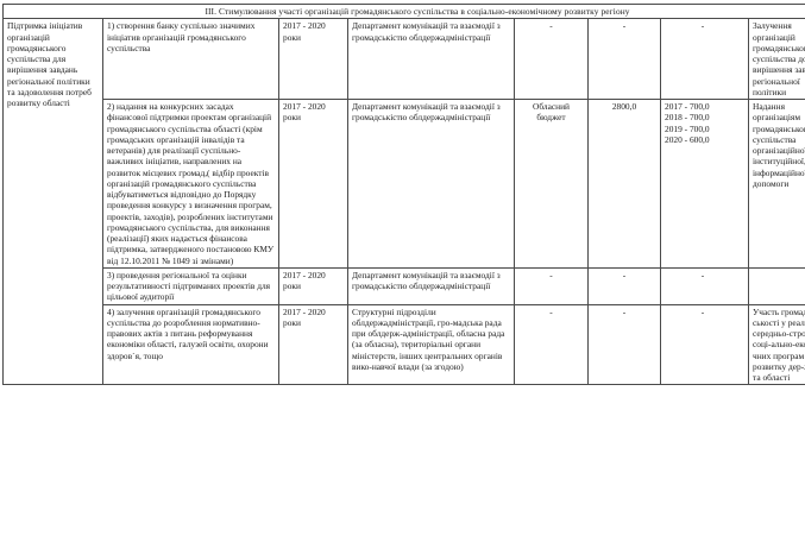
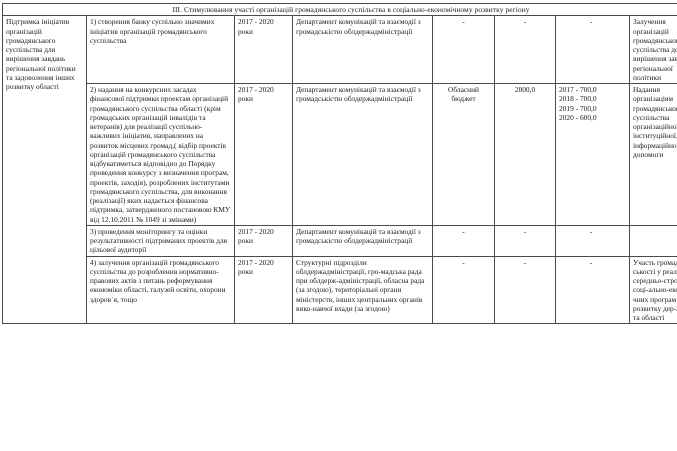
  III. Стимулювання участі організацій громадянського суспільства в соціально-економічному розвитку регіону
- Підтримка ініціатив організацій громадянського суспільства для вирішення завдань регіональної політики та задоволення потреб розвитку області	1) створення банку суспільно значимих ініціатив організацій громадянського суспільства	2017 - 2020 роки	Департамент комунікацій та взаємодії з громадськістю облдержадміністрації	-	-	-	Залучення організацій громадянсько суспільства д вирішення зав регіональної політики
+ Підтримка ініціатив організацій громадянського суспільства для вирішення завдань регіональної політики та задоволення інших розвитку області	1) створення банку суспільно значимих ініціатив організацій громадянського суспільства	2017 - 2020 роки	Департамент комунікацій та взаємодії з громадськістю облдержадміністрації	-	-	-	Залучення організацій громадянсько суспільства д вирішення зав регіональної політики
  2) надання на конкурсних засадах фінансової підтримки проектам організацій громадянського суспільства області (крім громадських організацій інвалідів та ветеранів) для реалізації суспільно-важливих ініціатив, направлених на розвиток місцевих громад,( відбір проектів організацій громадянського суспільства відбуватиметься відповідно до Порядку проведення конкурсу з визначення програм, проектів, заходів), розроблених інститутами громадянського суспільства, для виконання (реалізації) яких надається фінансова підтримка, затвердженого постановою КМУ від 12.10.2011 № 1049 зі змінами)	2017 - 2020 роки	Департамент комунікацій та взаємодії з громадськістю облдержадміністрації	Обласний бюджет	2800,0	2017 - 700,0 2018 - 700,0 2019 - 700,0 2020 - 600,0	Надання організаціям громадянсько суспільства організаційно інституційної інформаційно допомоги
- 3) проведення регіональної та оцінки результативності підтриманих проектів для цільової аудиторії	2017 - 2020 роки	Департамент комунікацій та взаємодії з громадськістю облдержадміністрації	-	-	-
+ 3) проведення моніторингу та оцінки результативності підтриманих проектів для цільової аудиторії	2017 - 2020 роки	Департамент комунікацій та взаємодії з громадськістю облдержадміністрації	-	-	-
- 4) залучення організацій громадянського суспільства до розроблення нормативно-правових актів з питань реформування економіки області, галузей освіти, охорони здоров`я, тощо	2017 - 2020 роки	Структурні підрозділи облдержадміністрації, гро-мадська рада при облдерж-адміністрації, обласна рада (за обласна), територіальні органи міністерств, інших центральних органів вико-навчої влади (за згодою)	-	-	-	Участь громаськості у реал середньо-стро соці-ально-екчних програм розвитку дер- та області
+ 4) залучення організацій громадянського суспільства до розроблення нормативно-правових актів з питань реформування економіки області, галузей освіти, охорони здоров`я, тощо	2017 - 2020 роки	Структурні підрозділи облдержадміністрації, гро-мадська рада при облдерж-адміністрації, обласна рада (за згодою), територіальні органи міністерств, інших центральних органів вико-навчої влади (за згодою)	-	-	-	Участь громаськості у реал середньо-стро соці-ально-екчних програм розвитку дер- та області
